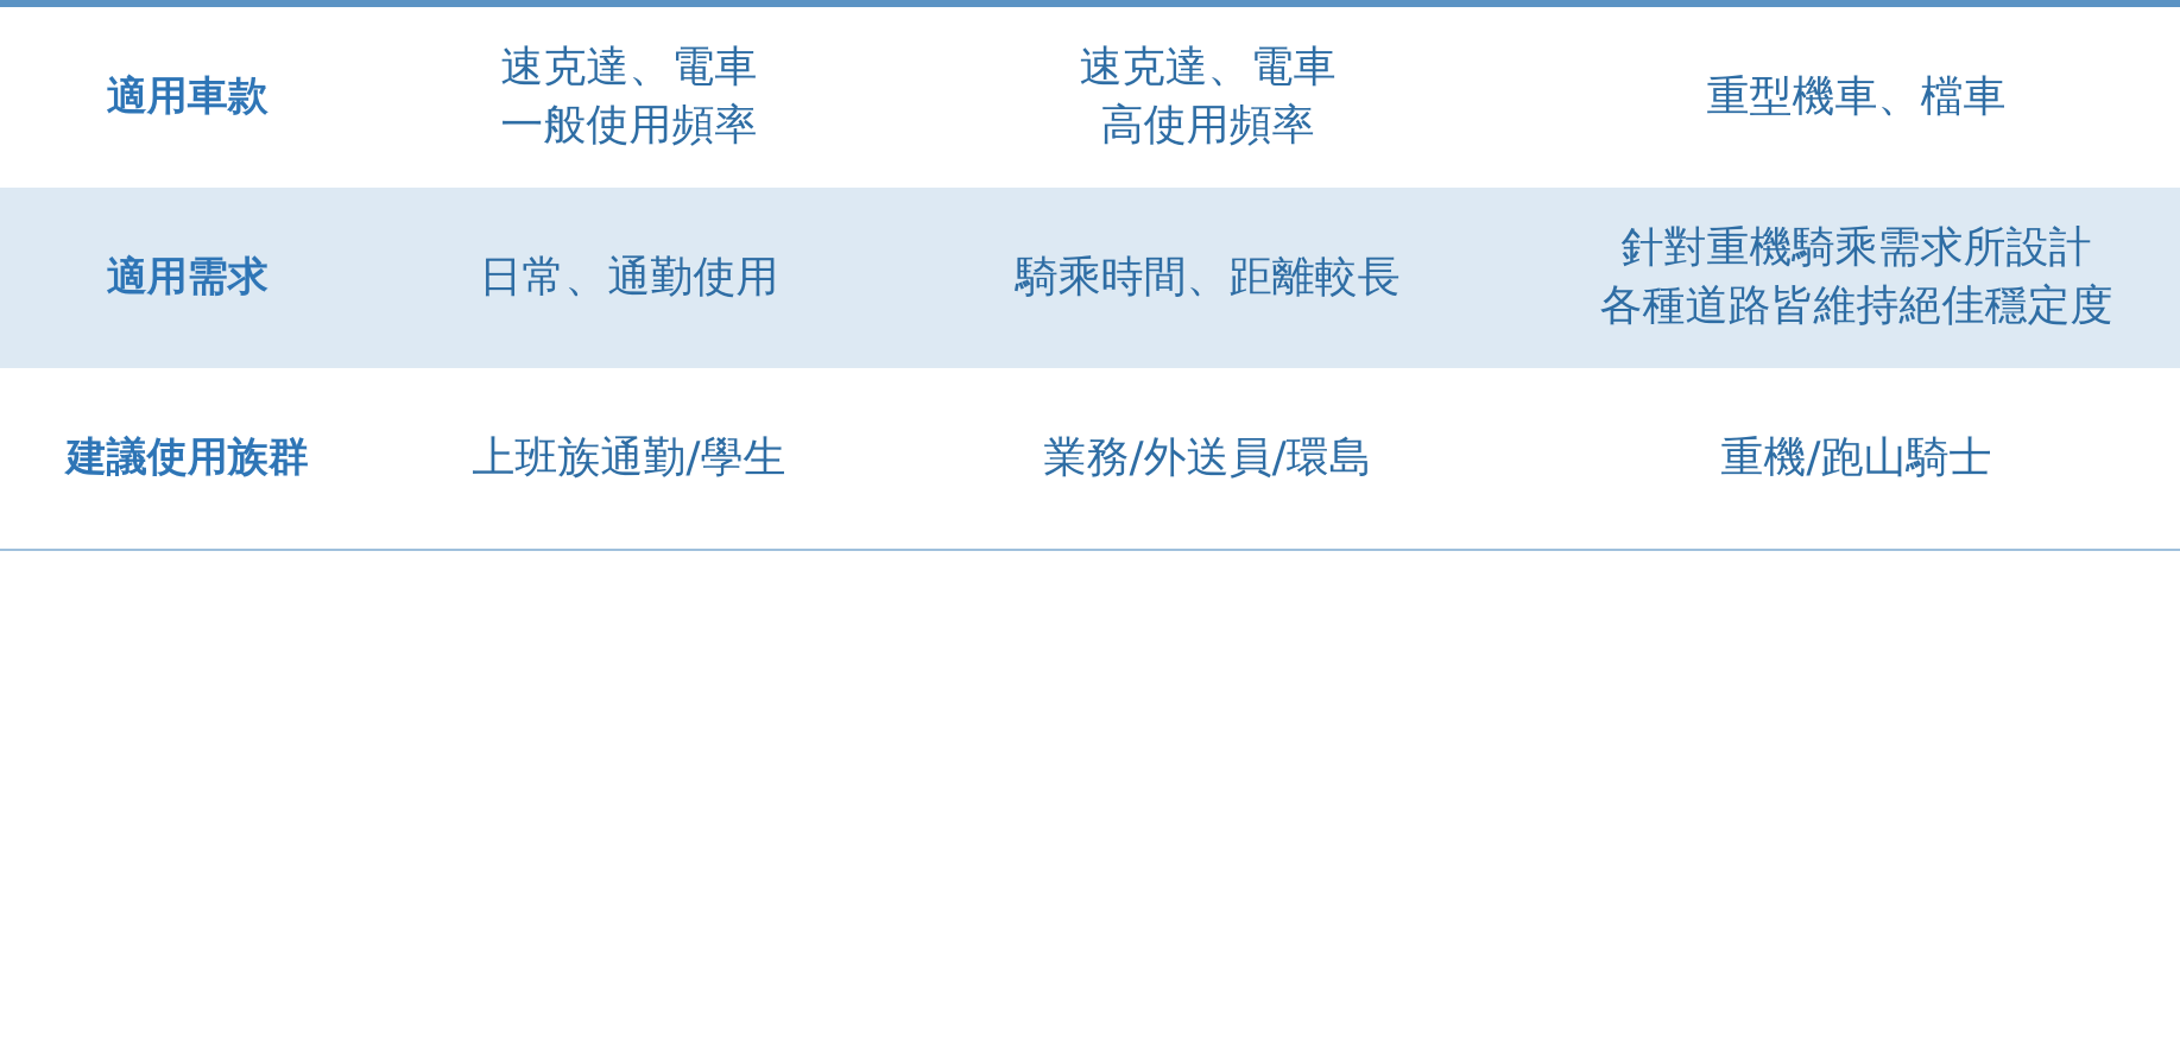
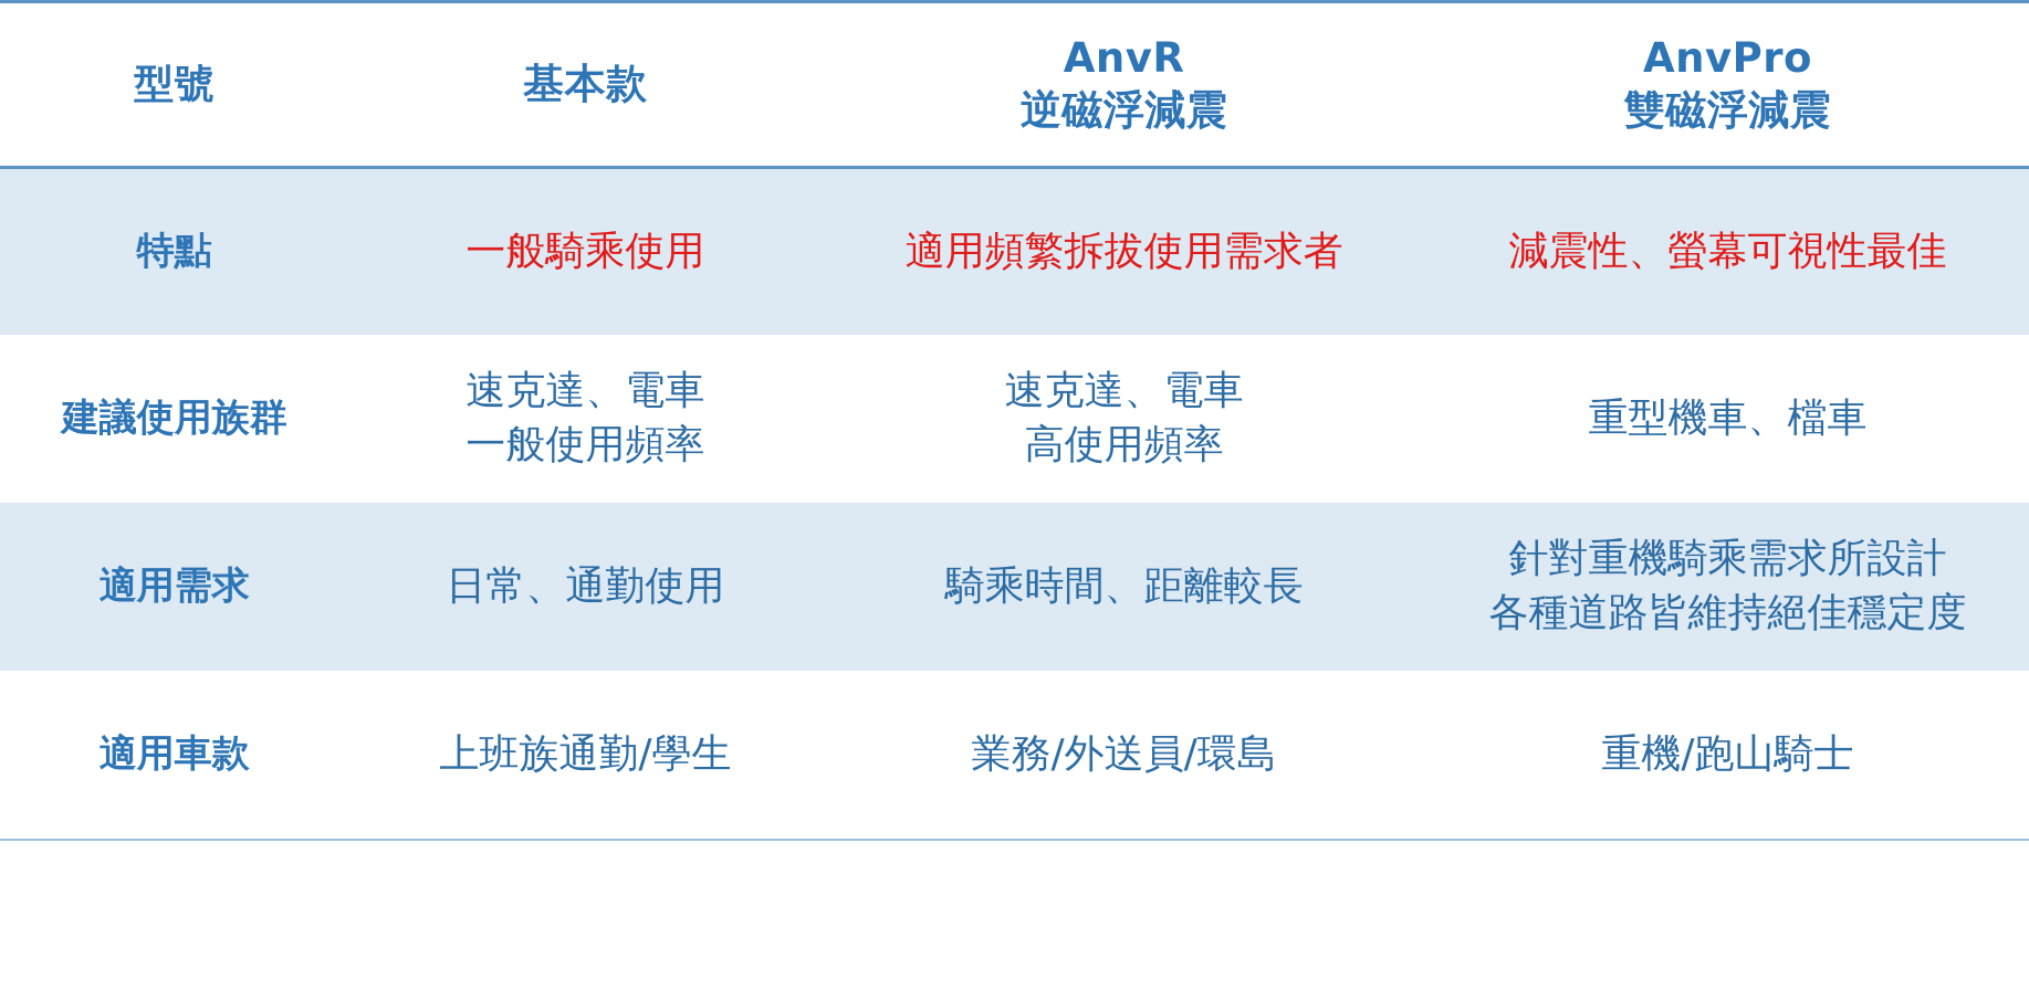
+ 型號	基本款	AnvR 逆磁浮減震	AnvPro 雙磁浮減震
+ 特點	一般騎乘使用	適用頻繁拆拔使用需求者	減震性、螢幕可視性最佳
- 適用車款	速克達、電車 一般使用頻率	速克達、電車 高使用頻率	重型機車、檔車
+ 建議使用族群	速克達、電車 一般使用頻率	速克達、電車 高使用頻率	重型機車、檔車
  適用需求	日常、通勤使用	騎乘時間、距離較長	針對重機騎乘需求所設計 各種道路皆維持絕佳穩定度
- 建議使用族群	上班族通勤/學生	業務/外送員/環島	重機/跑山騎士
+ 適用車款	上班族通勤/學生	業務/外送員/環島	重機/跑山騎士
